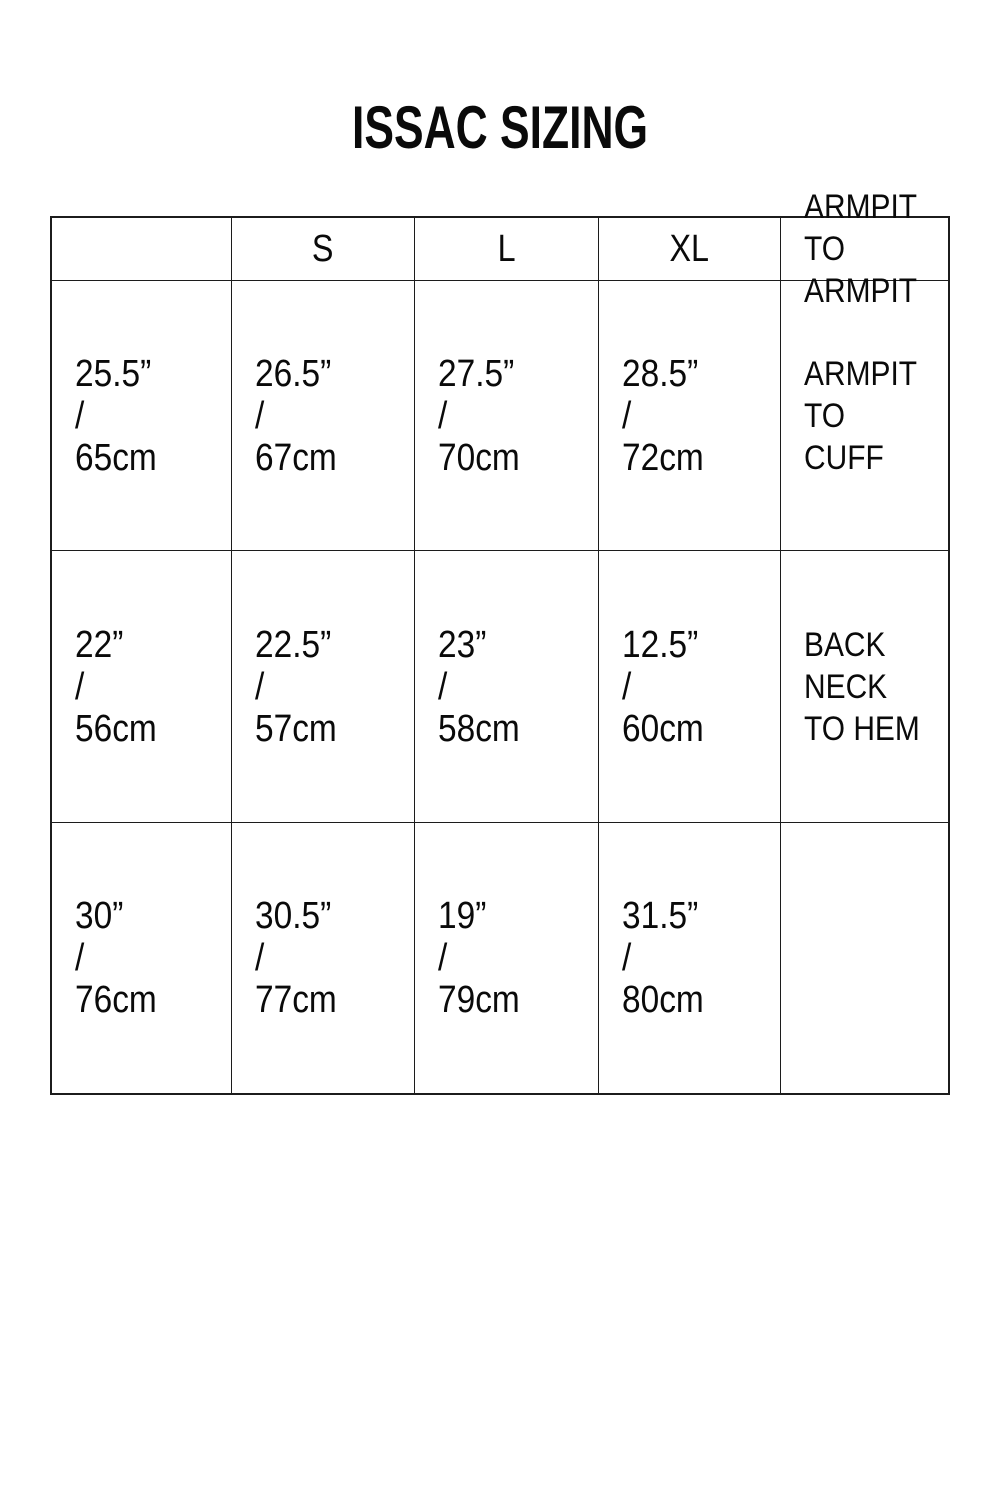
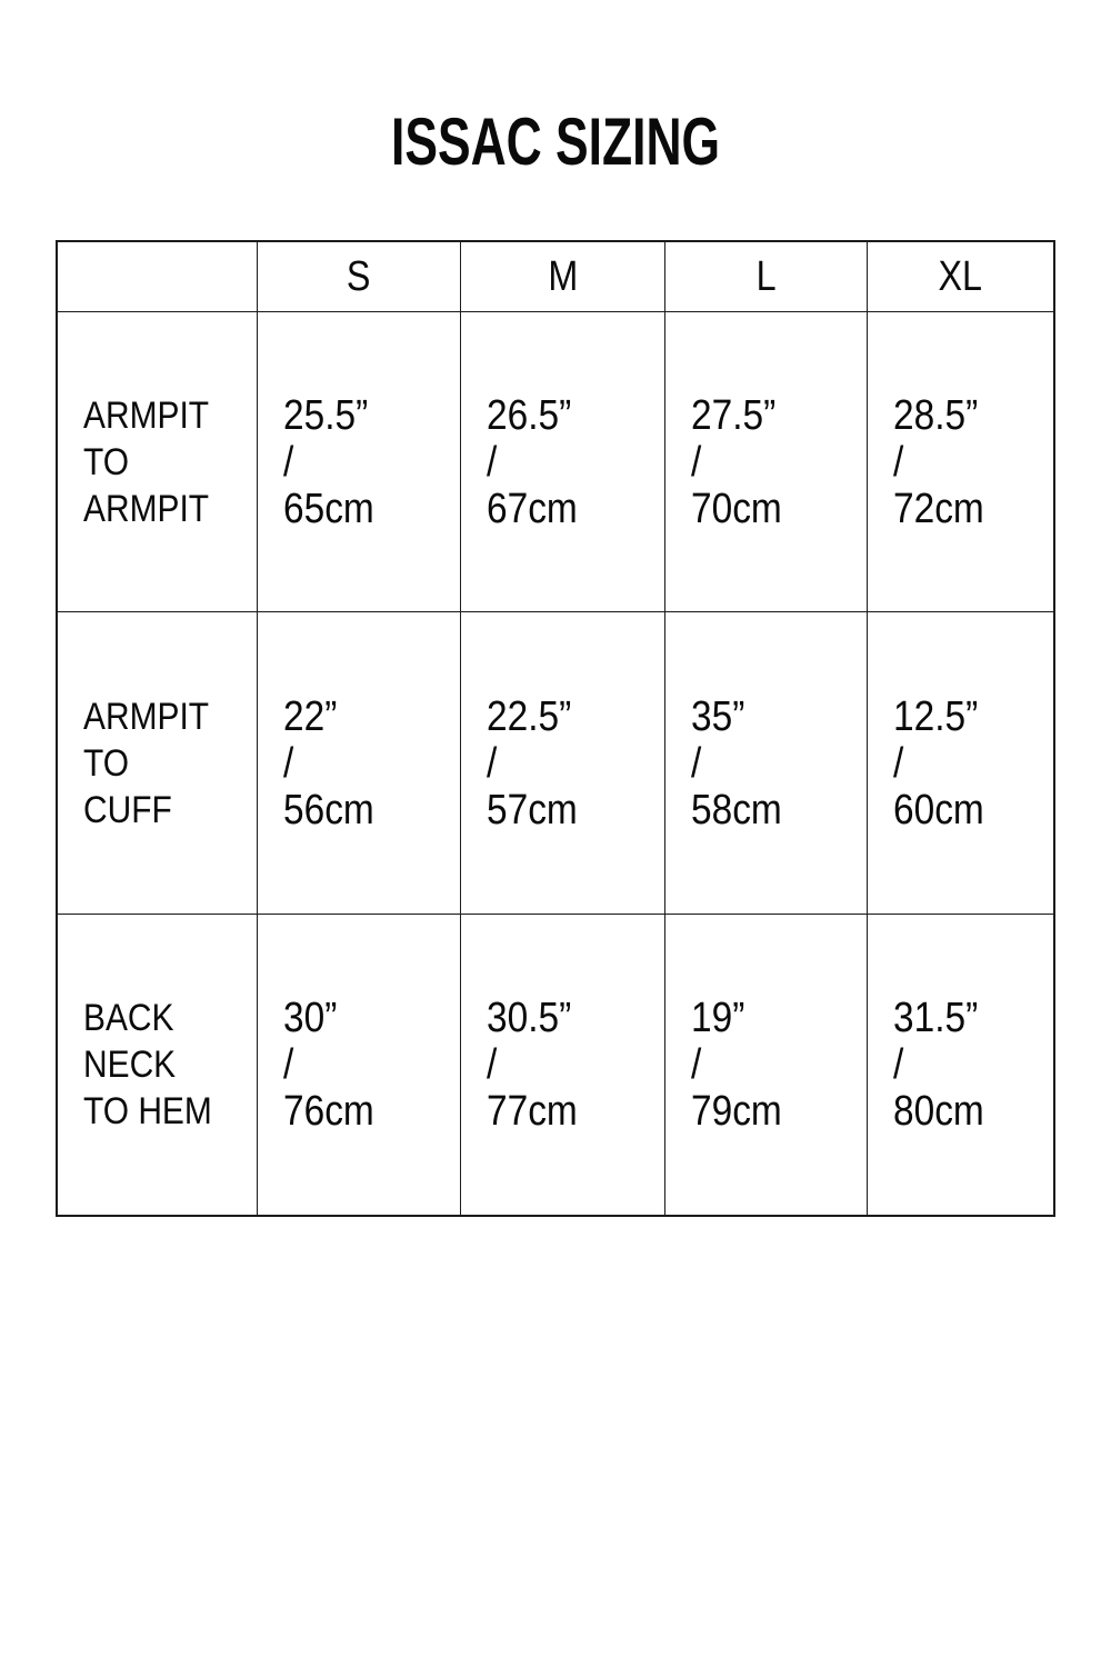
  ISSAC SIZING
  S
+ M
  L
  XL
  ARMPIT
  TO
  ARMPIT
  25.5”
  /
  65cm
  26.5”
  /
  67cm
  27.5”
  /
  70cm
  28.5”
  /
  72cm
  ARMPIT
  TO
  CUFF
  22”
  /
  56cm
  22.5”
  /
  57cm
- 23”
+ 35”
  /
  58cm
  12.5”
  /
  60cm
  BACK
  NECK
  TO HEM
  30”
  /
  76cm
  30.5”
  /
  77cm
  19”
  /
  79cm
  31.5”
  /
  80cm
